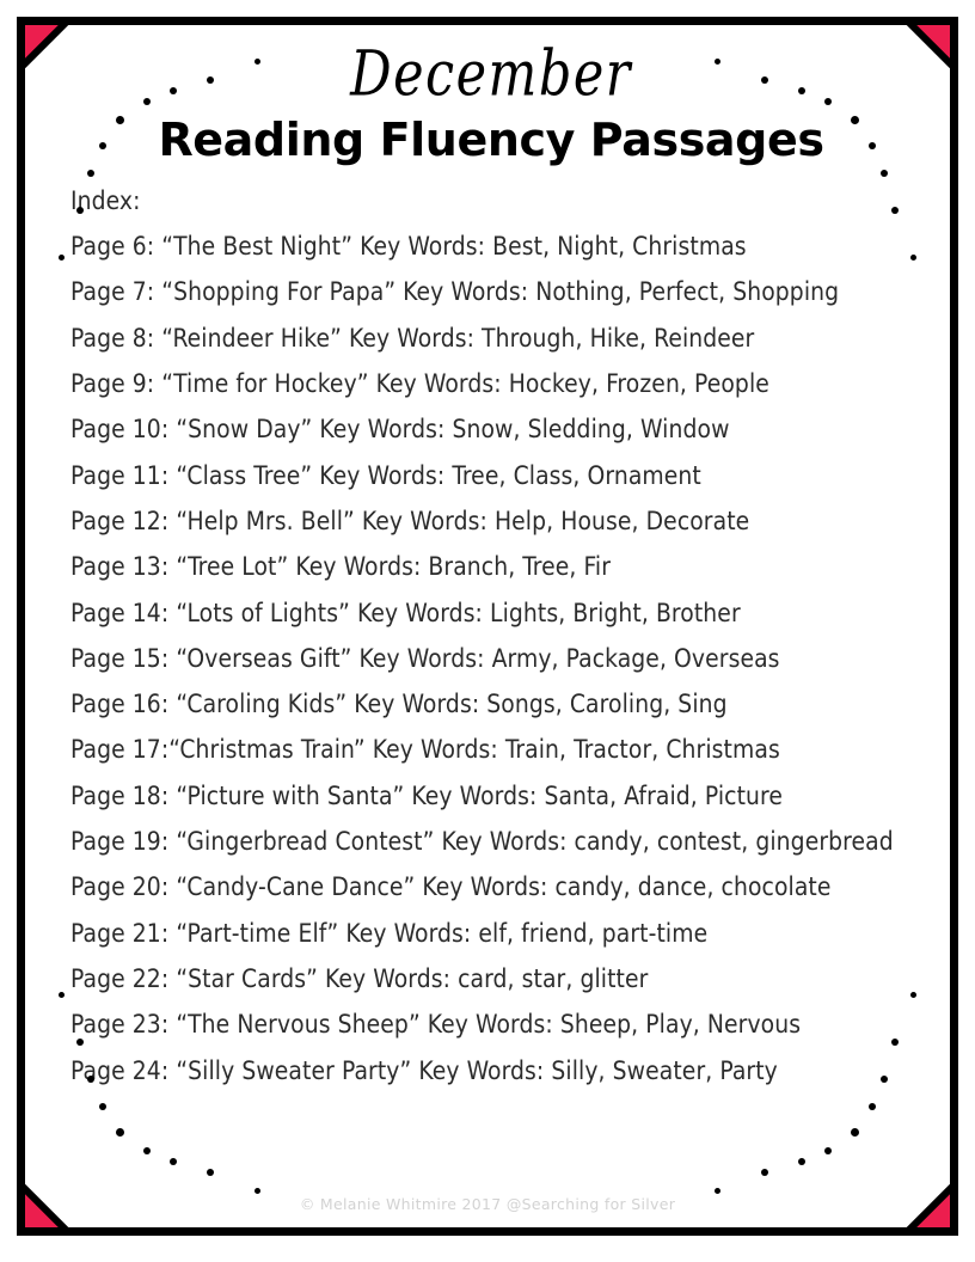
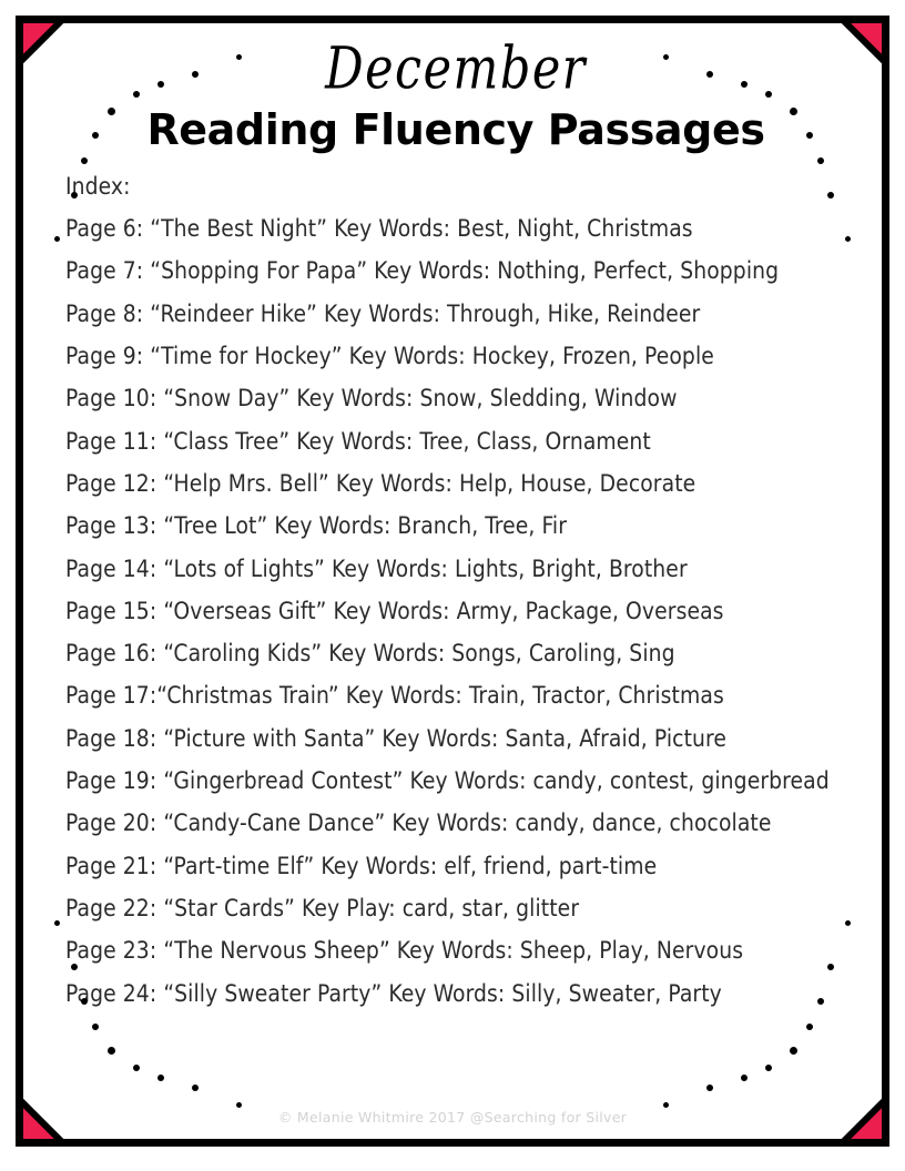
  December
  Reading Fluency Passages
  Index:
  Page 6: “The Best Night” Key Words: Best, Night, Christmas
  Page 7: “Shopping For Papa” Key Words: Nothing, Perfect, Shopping
  Page 8: “Reindeer Hike” Key Words: Through, Hike, Reindeer
  Page 9: “Time for Hockey” Key Words: Hockey, Frozen, People
  Page 10: “Snow Day” Key Words: Snow, Sledding, Window
  Page 11: “Class Tree” Key Words: Tree, Class, Ornament
  Page 12: “Help Mrs. Bell” Key Words: Help, House, Decorate
  Page 13: “Tree Lot” Key Words: Branch, Tree, Fir
  Page 14: “Lots of Lights” Key Words: Lights, Bright, Brother
  Page 15: “Overseas Gift” Key Words: Army, Package, Overseas
  Page 16: “Caroling Kids” Key Words: Songs, Caroling, Sing
  Page 17:“Christmas Train” Key Words: Train, Tractor, Christmas
  Page 18: “Picture with Santa” Key Words: Santa, Afraid, Picture
  Page 19: “Gingerbread Contest” Key Words: candy, contest, gingerbread
  Page 20: “Candy-Cane Dance” Key Words: candy, dance, chocolate
  Page 21: “Part-time Elf” Key Words: elf, friend, part-time
- Page 22: “Star Cards” Key Words: card, star, glitter
+ Page 22: “Star Cards” Key Play: card, star, glitter
  Page 23: “The Nervous Sheep” Key Words: Sheep, Play, Nervous
  Page 24: “Silly Sweater Party” Key Words: Silly, Sweater, Party
  © Melanie Whitmire 2017 @Searching for Silver
